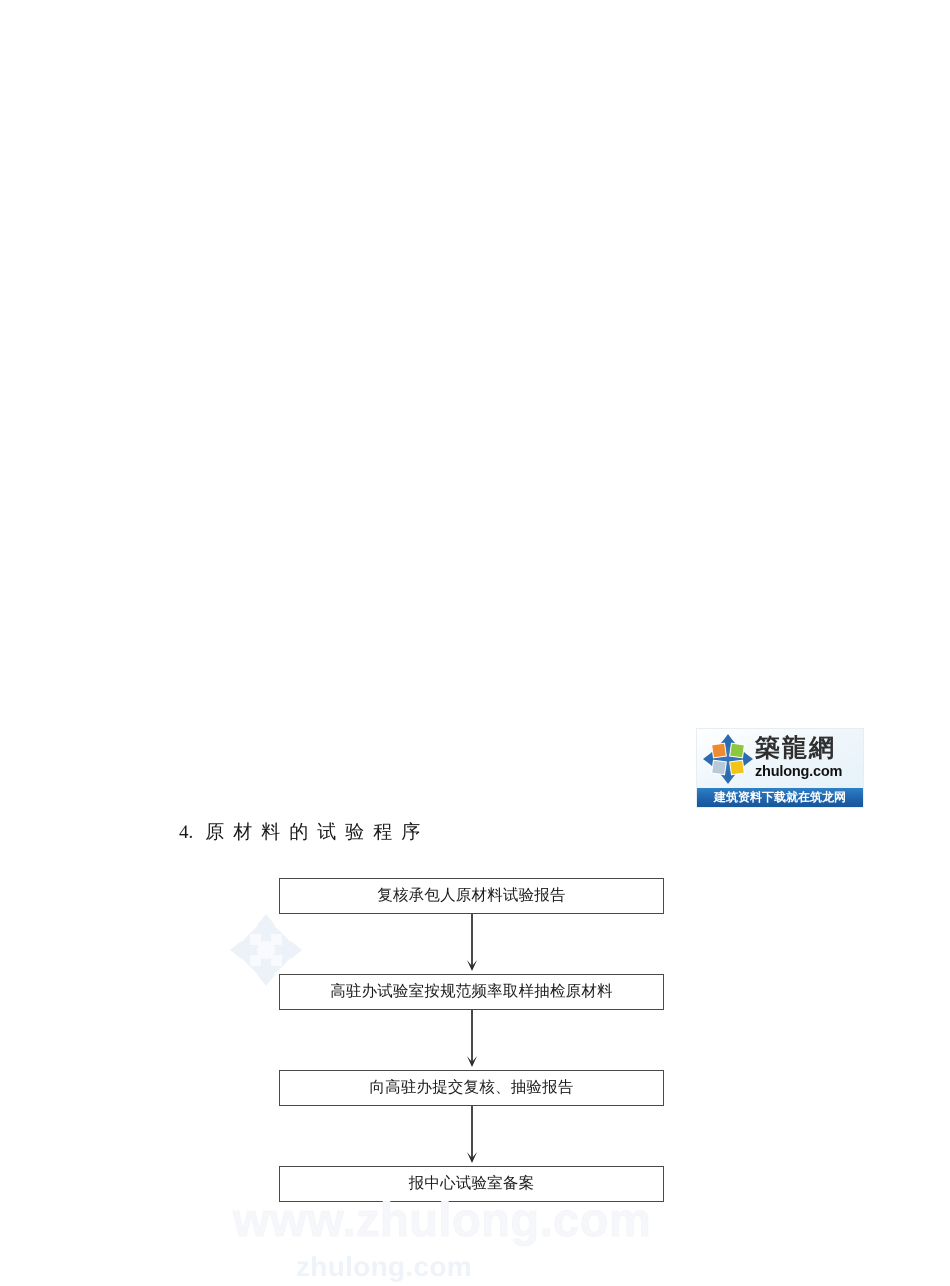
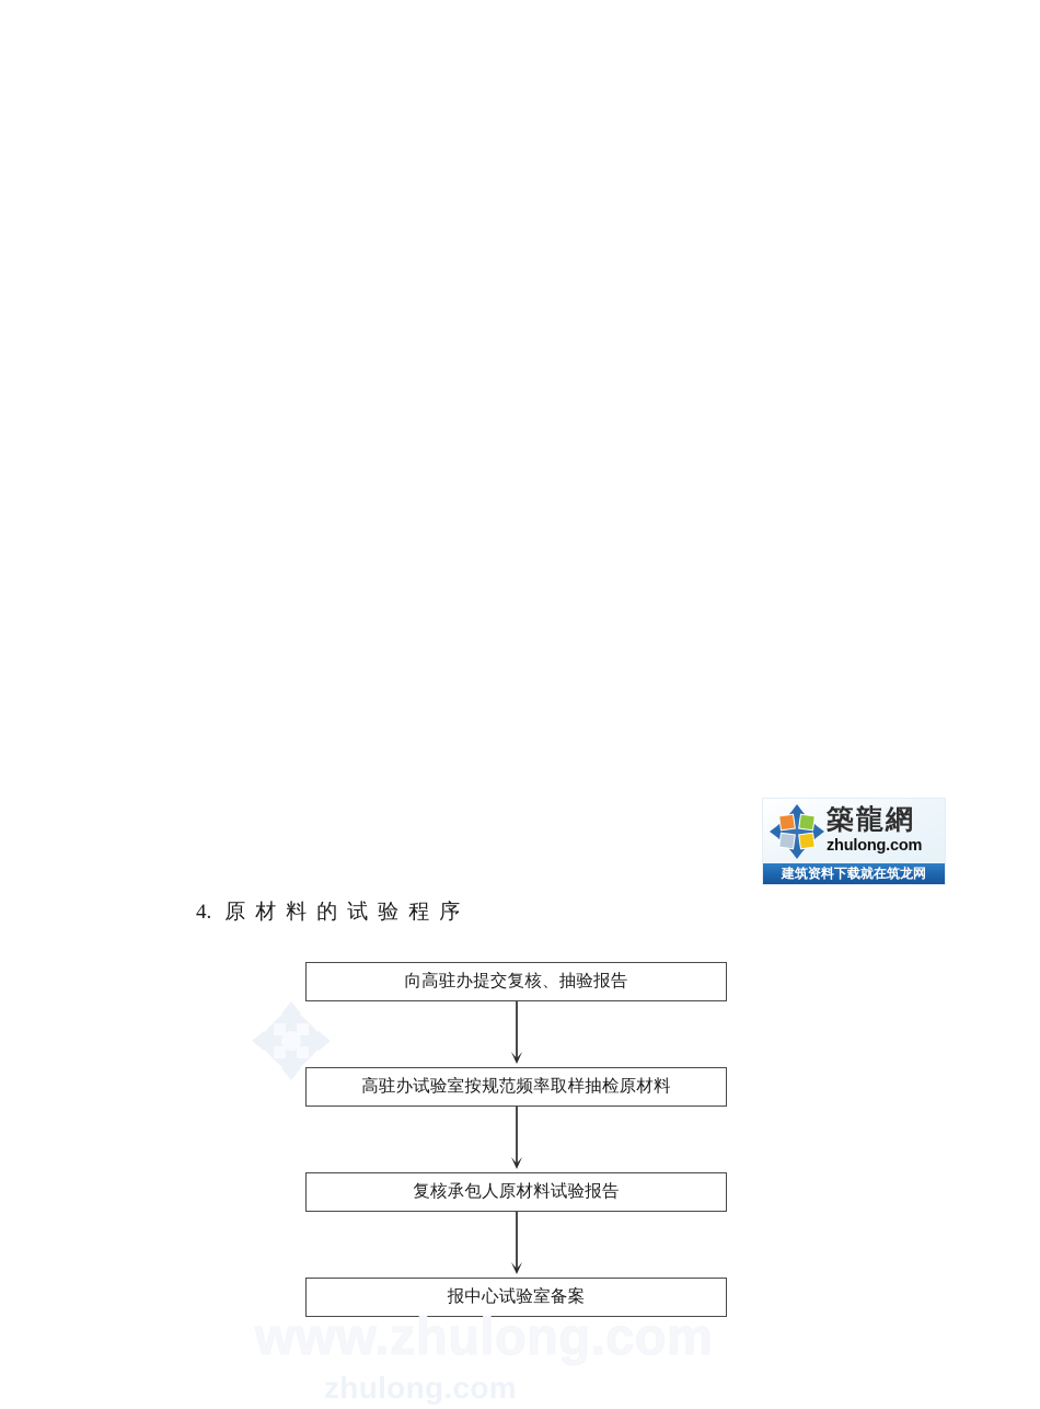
  築龍網
  zhulong.com
  建筑资料下载就在筑龙网
  4. 原材料的试验程序
- 复核承包人原材料试验报告
+ 向高驻办提交复核、抽验报告
  高驻办试验室按规范频率取样抽检原材料
- 向高驻办提交复核、抽验报告
+ 复核承包人原材料试验报告
  报中心试验室备案
  www.zhulong.com
